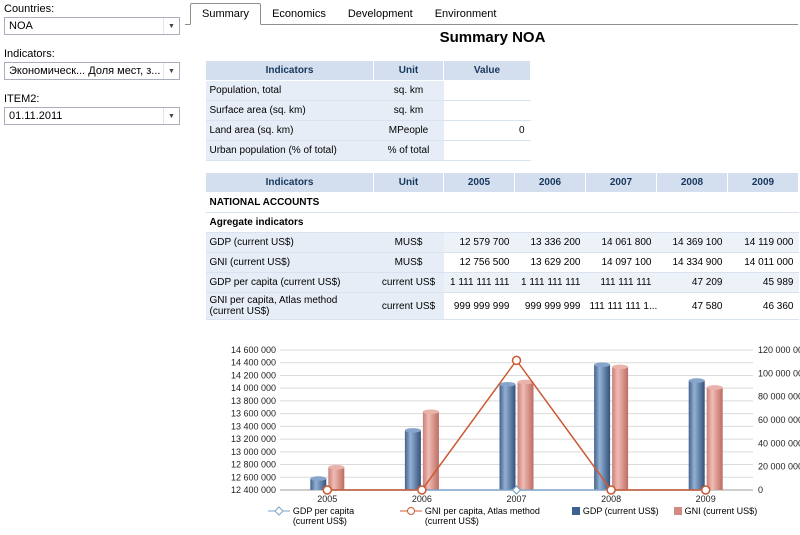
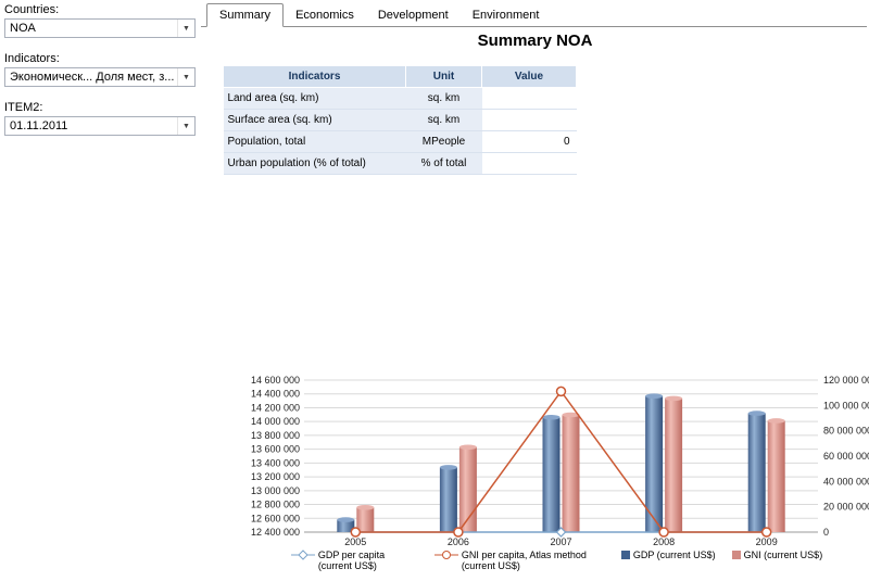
  Countries:
  NOA
  Indicators:
  Экономическ... Доля мест, з...
  ITEM2:
  01.11.2011
  Summary
  Economics
  Development
  Environment
  Summary NOA
  Indicators	Unit	Value
- Population, total	sq. km
+ Land area (sq. km)	sq. km
  Surface area (sq. km)	sq. km
- Land area (sq. km)	MPeople	0
+ Population, total	MPeople	0
  Urban population (% of total)	% of total
- Indicators	Unit	2005	2006	2007	2008	2009
- NATIONAL ACCOUNTS
- Agregate indicators
- GDP (current US$)	MUS$	12 579 700	13 336 200	14 061 800	14 369 100	14 119 000
- GNI (current US$)	MUS$	12 756 500	13 629 200	14 097 100	14 334 900	14 011 000
- GDP per capita (current US$)	current US$	1 111 111 111	1 111 111 111	111 111 111	47 209	45 989
- GNI per capita, Atlas method (current US$)	current US$	999 999 999	999 999 999	111 111 111 1...	47 580	46 360
  14 600 000
  14 400 000
  14 200 000
  14 000 000
  13 800 000
  13 600 000
  13 400 000
  13 200 000
  13 000 000
  12 800 000
  12 600 000
  12 400 000
  120 000 0
  100 000 0
  80 000 00
  60 000 00
  40 000 00
  20 000 00
  0
  2005
  2006
  2007
  2008
  2009
  GDP per capita (current US$)
  GNI per capita, Atlas method (current US$)
  GDP (current US$)
  GNI (current US$)
